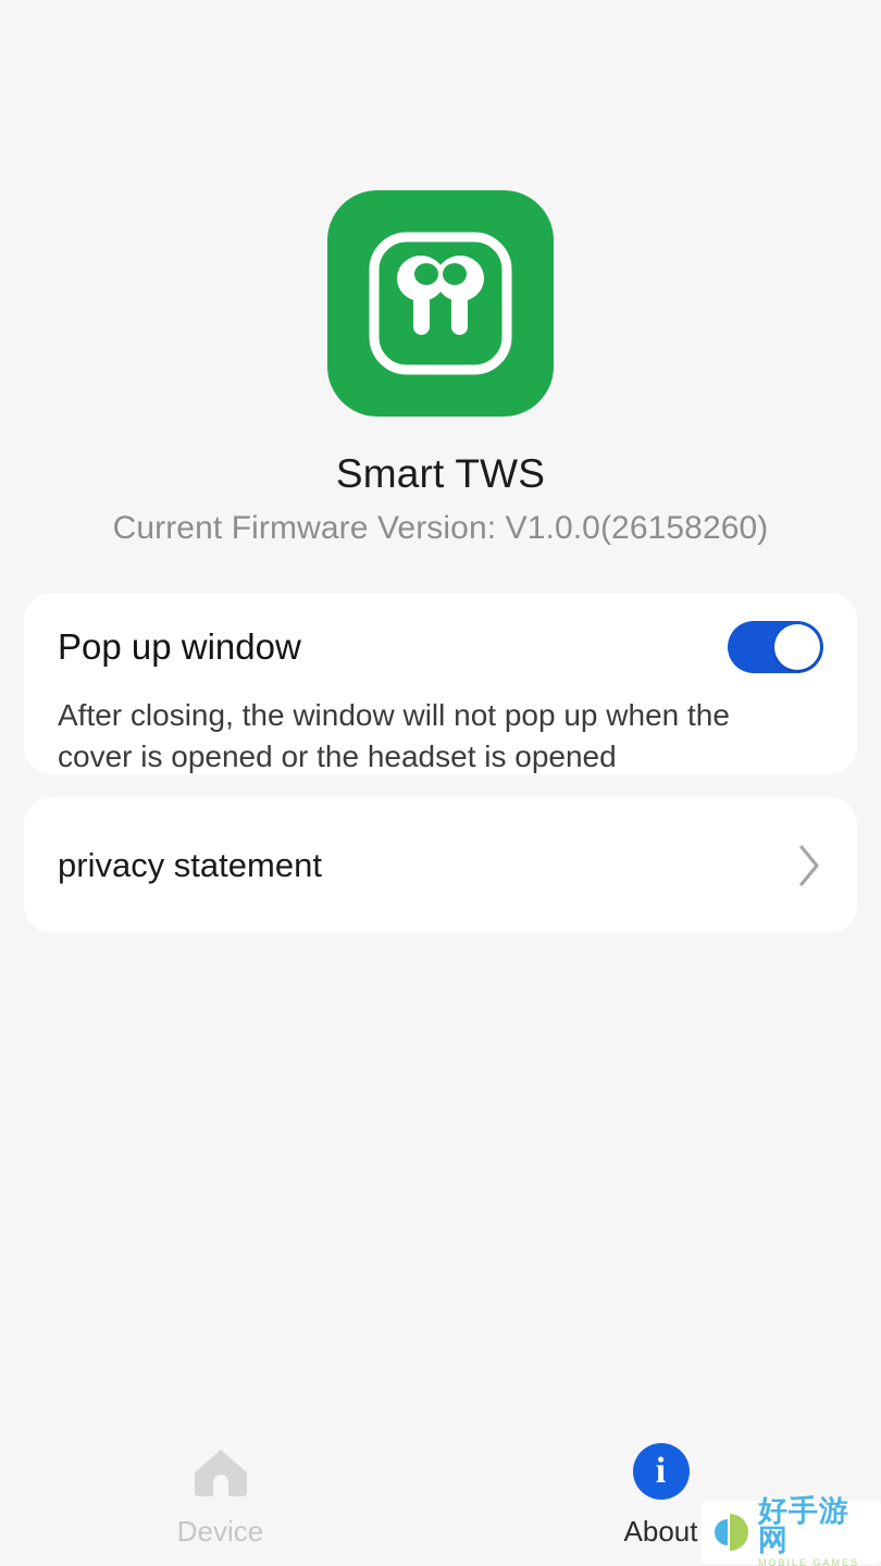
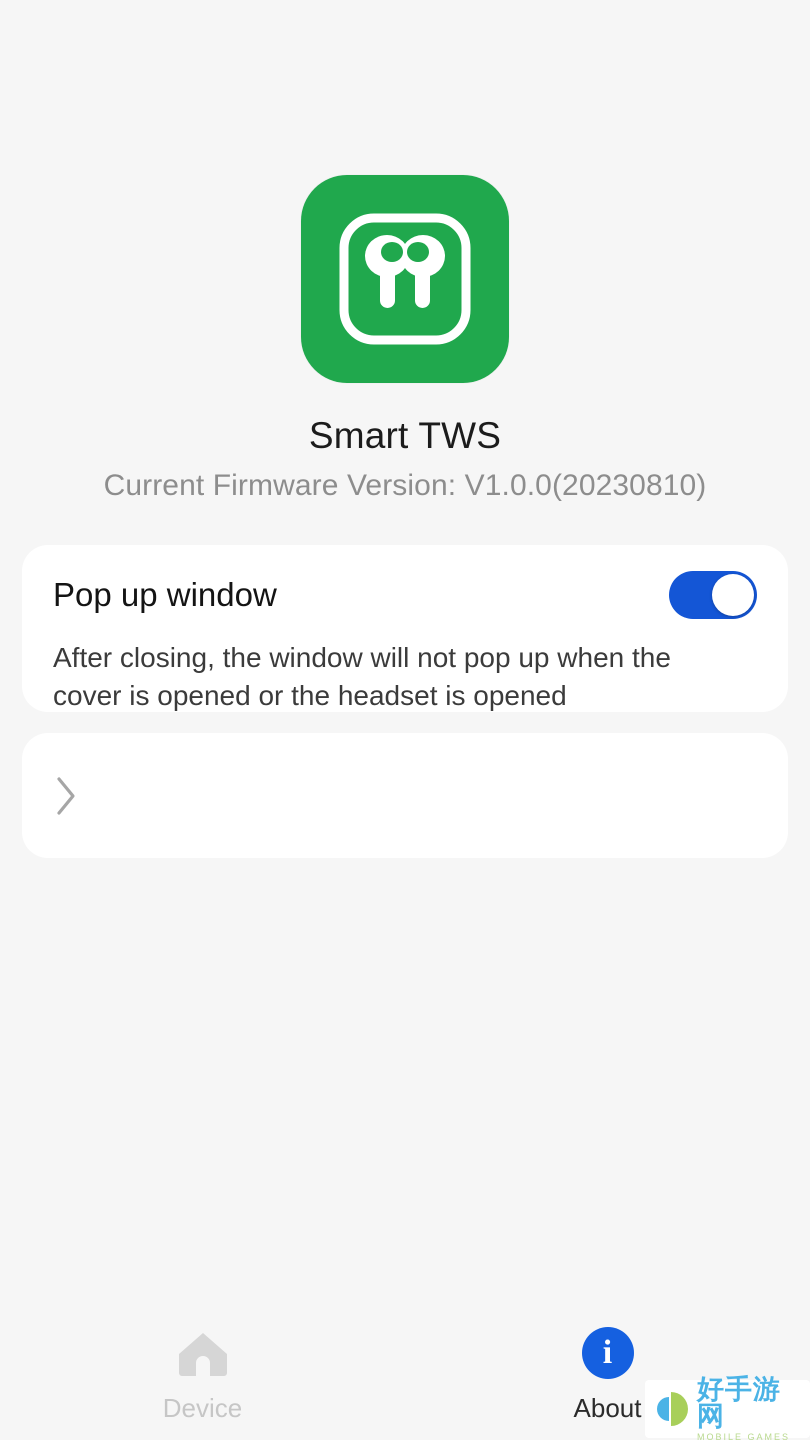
  Smart TWS
- Current Firmware Version: V1.0.0(26158260)
+ Current Firmware Version: V1.0.0(20230810)
  Pop up window
  After closing, the window will not pop up when the cover is opened or the headset is opened
- privacy statement
  Device
  i
  About
  好手游网
  MOBILE GAMES
